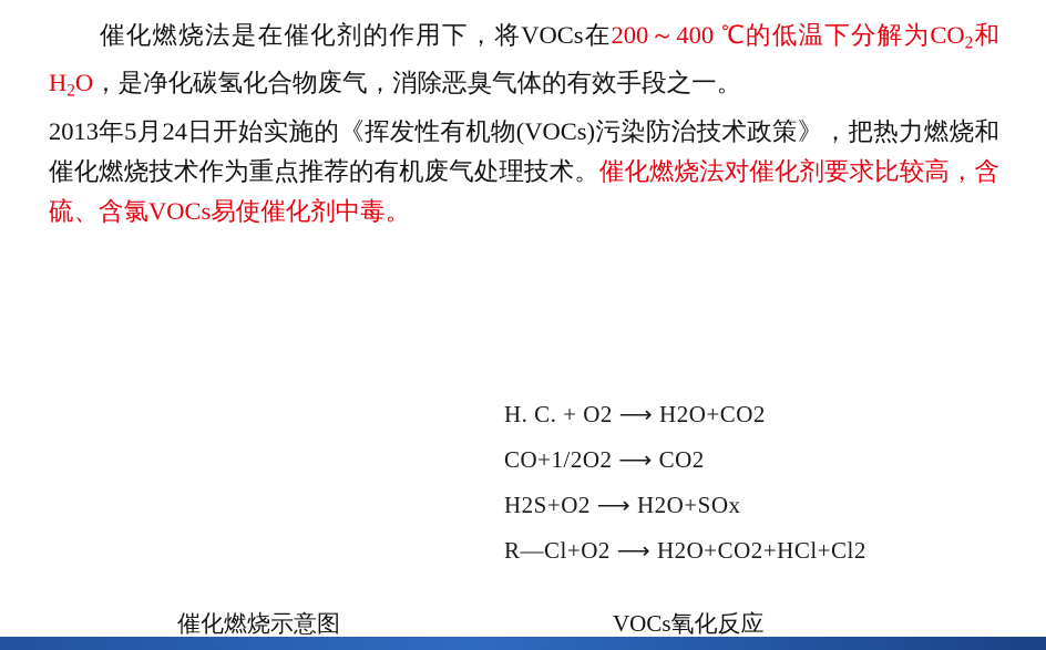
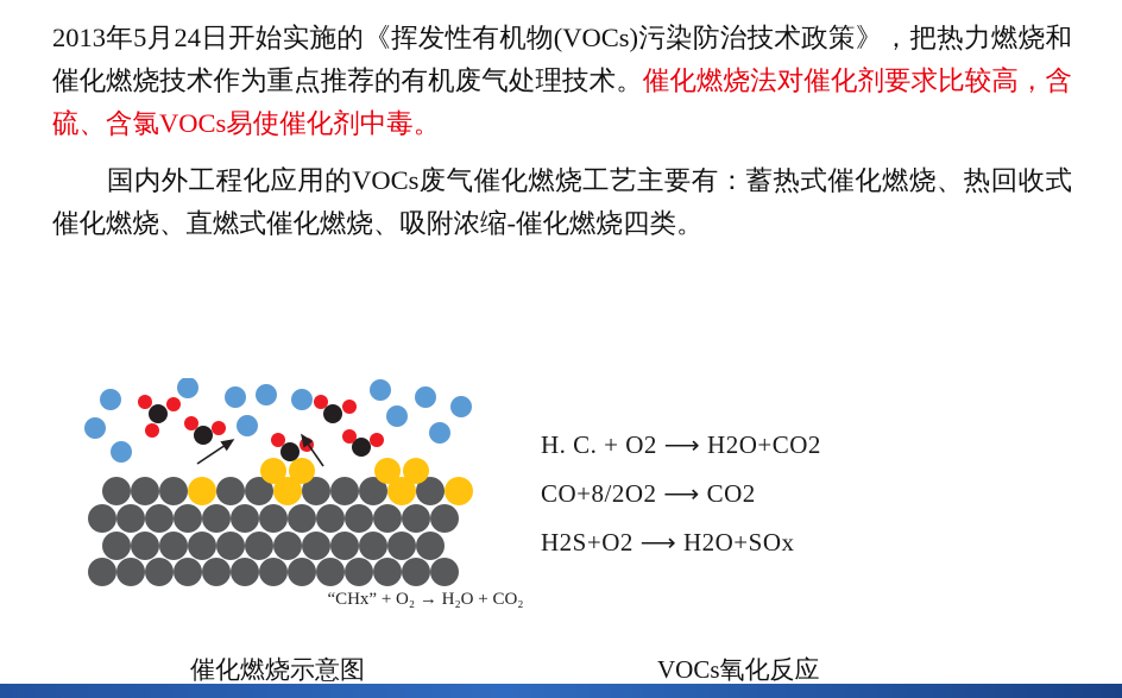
- 催化燃烧法是在催化剂的作用下，将VOCs在200～400 ℃的低温下分解为CO2和H2O，是净化碳氢化合物废气，消除恶臭气体的有效手段之一。
  2013年5月24日开始实施的《挥发性有机物(VOCs)污染防治技术政策》，把热力燃烧和催化燃烧技术作为重点推荐的有机废气处理技术。催化燃烧法对催化剂要求比较高，含硫、含氯VOCs易使催化剂中毒。
+ 国内外工程化应用的VOCs废气催化燃烧工艺主要有：蓄热式催化燃烧、热回收式催化燃烧、直燃式催化燃烧、吸附浓缩-催化燃烧四类。
+ “CHx” + O₂ → H₂O + CO₂
  H. C. + O2 ⟶ H2O+CO2
- CO+1/2O2 ⟶ CO2
+ CO+8/2O2 ⟶ CO2
  H2S+O2 ⟶ H2O+SOx
- R—Cl+O2 ⟶ H2O+CO2+HCl+Cl2
  催化燃烧示意图
  VOCs氧化反应
